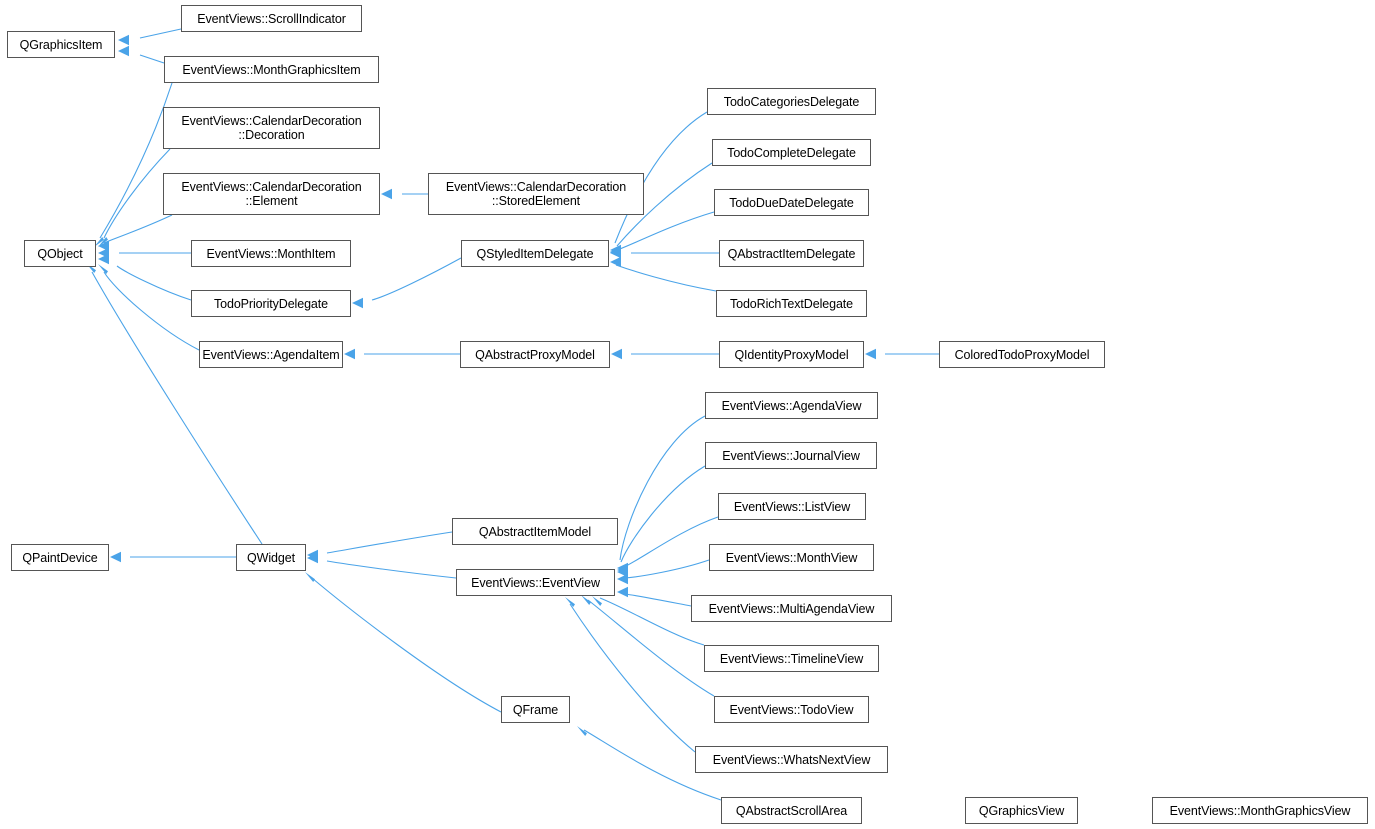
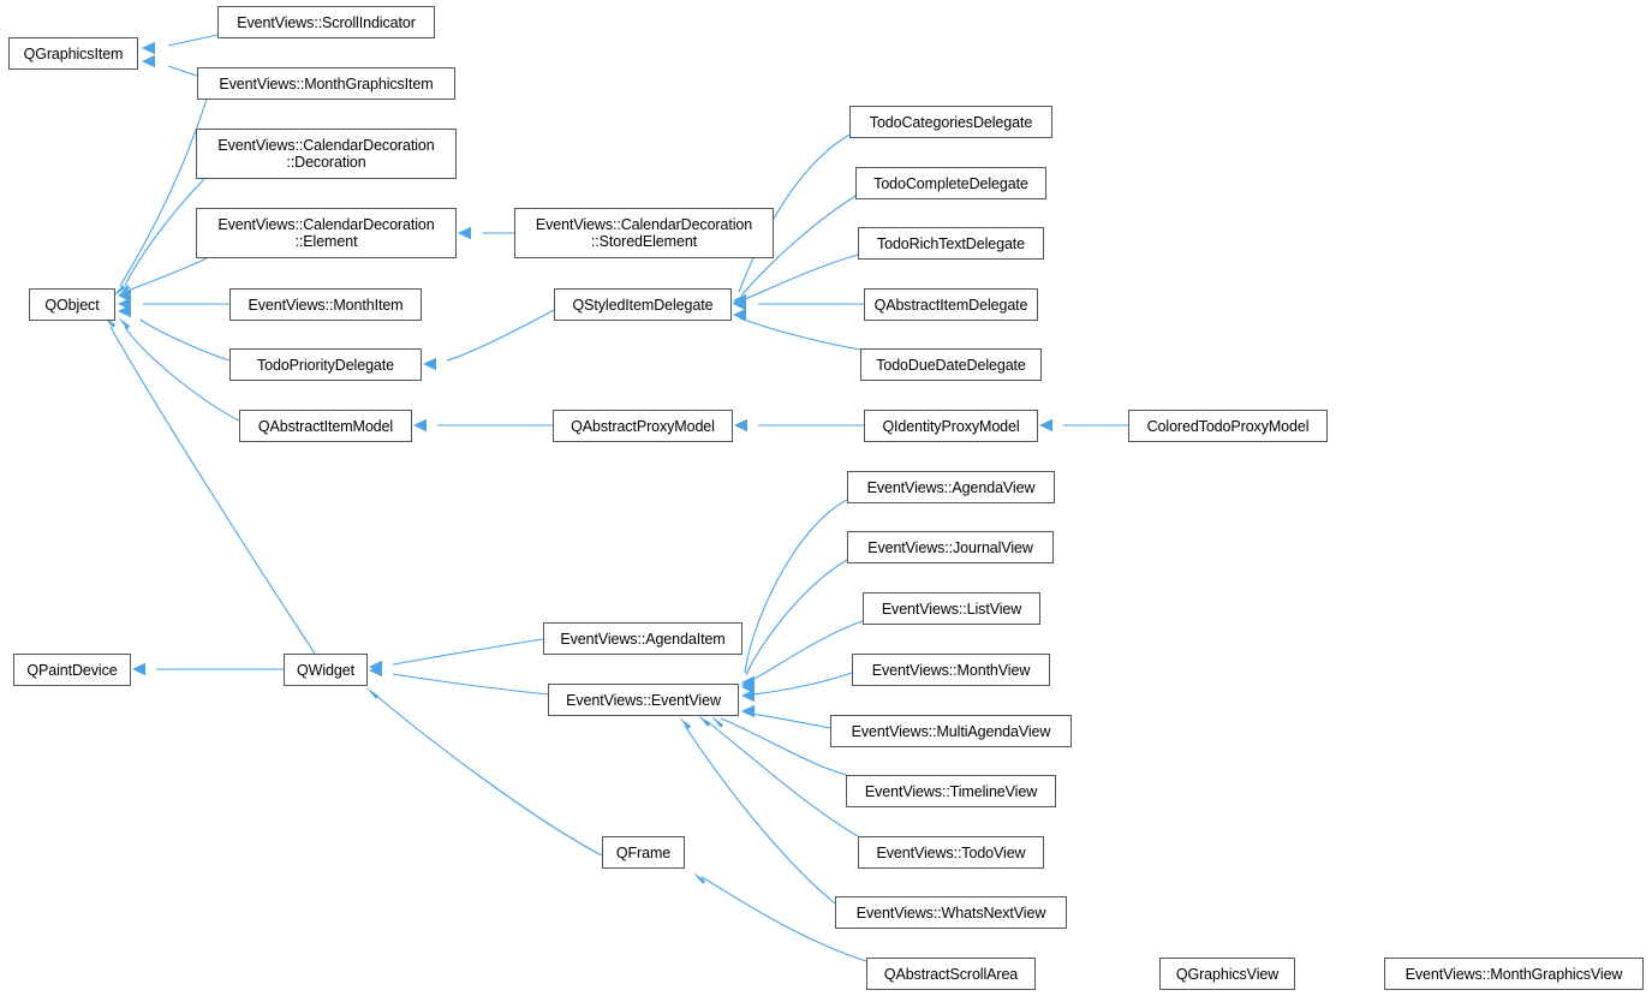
  QGraphicsItem
  EventViews::ScrollIndicator
  EventViews::MonthGraphicsItem
  EventViews::CalendarDecoration
  ::Decoration
  EventViews::CalendarDecoration
  ::Element
  EventViews::CalendarDecoration
  ::StoredElement
  QObject
  EventViews::MonthItem
  TodoPriorityDelegate
  QStyledItemDelegate
  TodoCategoriesDelegate
  TodoCompleteDelegate
- TodoDueDateDelegate
+ TodoRichTextDelegate
  QAbstractItemDelegate
- TodoRichTextDelegate
+ TodoDueDateDelegate
- EventViews::AgendaItem
+ QAbstractItemModel
  QAbstractProxyModel
  QIdentityProxyModel
  ColoredTodoProxyModel
  QPaintDevice
  QWidget
- QAbstractItemModel
+ EventViews::AgendaItem
  EventViews::EventView
  EventViews::AgendaView
  EventViews::JournalView
  EventViews::ListView
  EventViews::MonthView
  EventViews::MultiAgendaView
  EventViews::TimelineView
  EventViews::TodoView
  EventViews::WhatsNextView
  QFrame
  QAbstractScrollArea
  QGraphicsView
  EventViews::MonthGraphicsView
